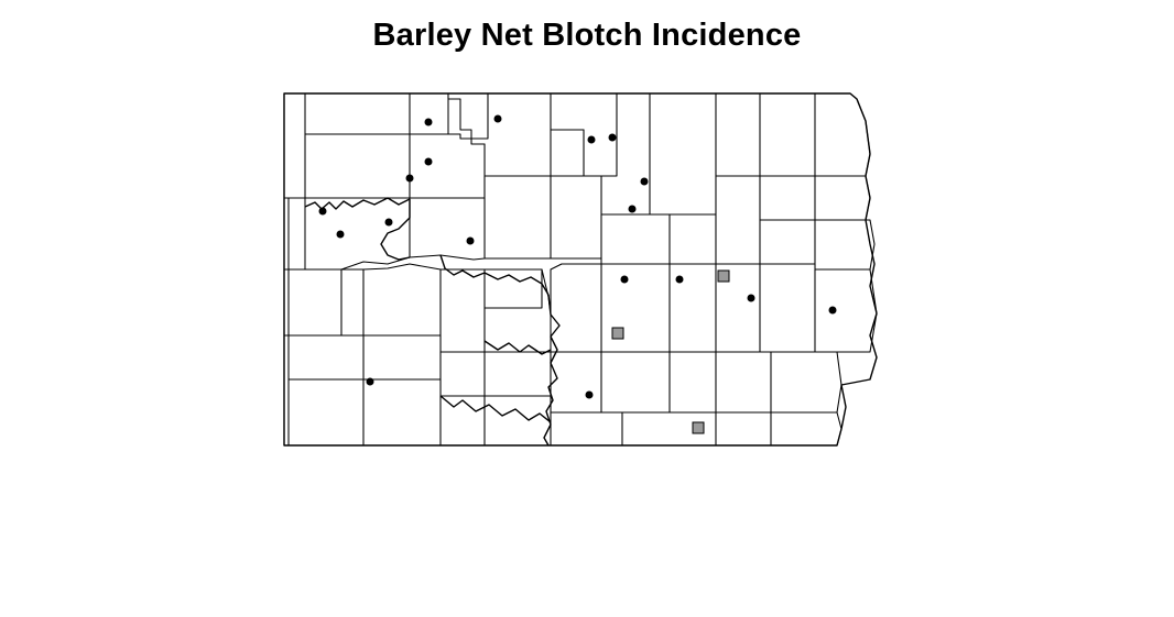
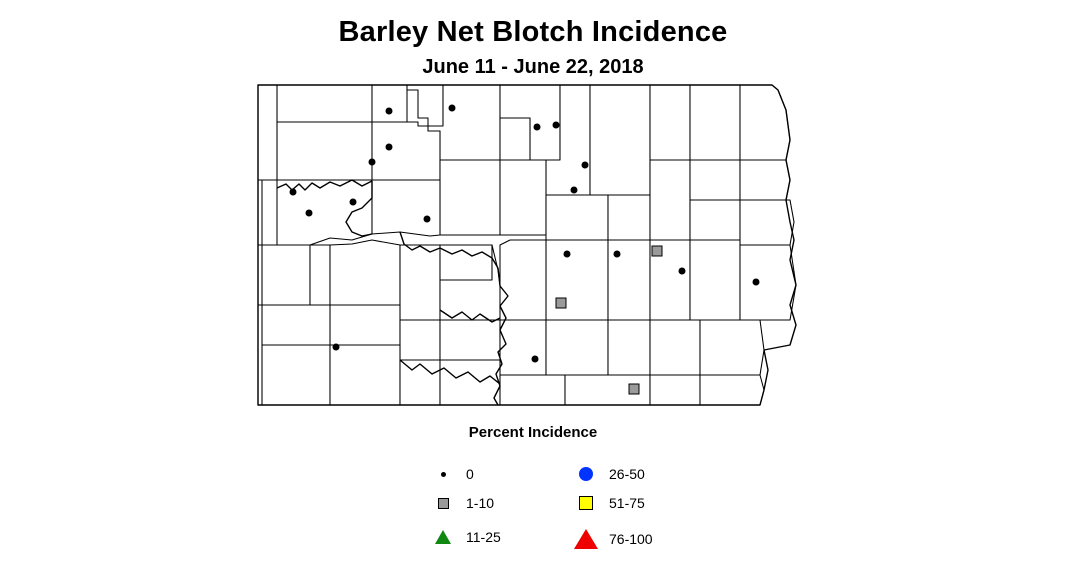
  Barley Net Blotch Incidence
+ June 11 - June 22, 2018
+ Percent Incidence
+ 0
+ 1-10
+ 11-25
+ 26-50
+ 51-75
+ 76-100
